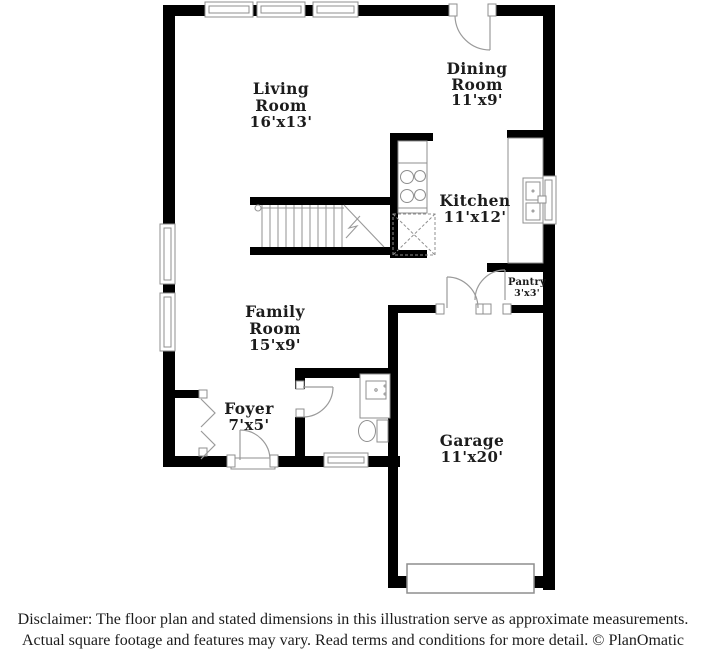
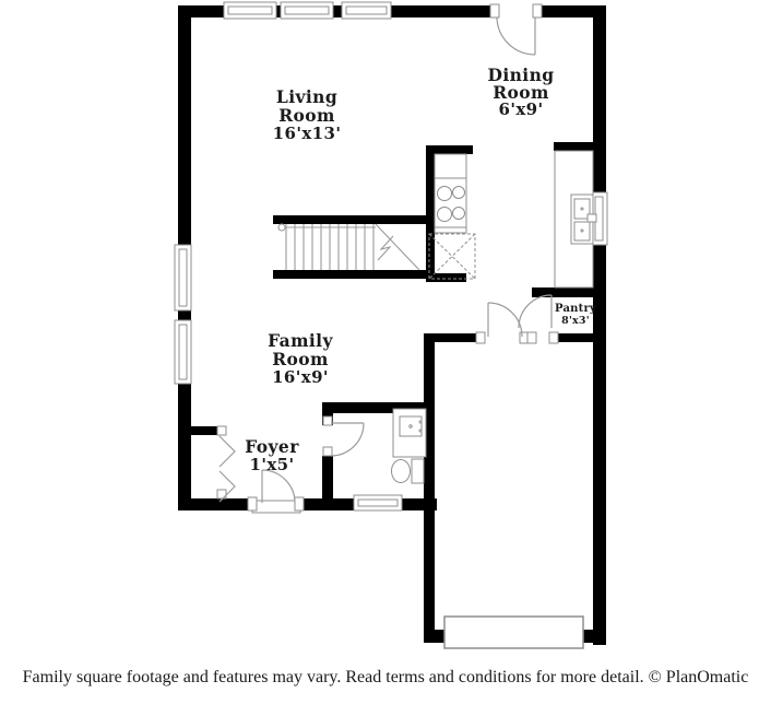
  Living
  Room
  16'x13'
  Dining
  Room
- 11'x9'
+ 6'x9'
- Kitchen
- 11'x12'
  Pantry
- 3'x3'
+ 8'x3'
  Family
  Room
- 15'x9'
+ 16'x9'
  Foyer
- 7'x5'
+ 1'x5'
- Garage
- 11'x20'
- Disclaimer: The floor plan and stated dimensions in this illustration serve as approximate measurements.
- Actual square footage and features may vary. Read terms and conditions for more detail. © PlanOmatic
+ Family square footage and features may vary. Read terms and conditions for more detail. © PlanOmatic
